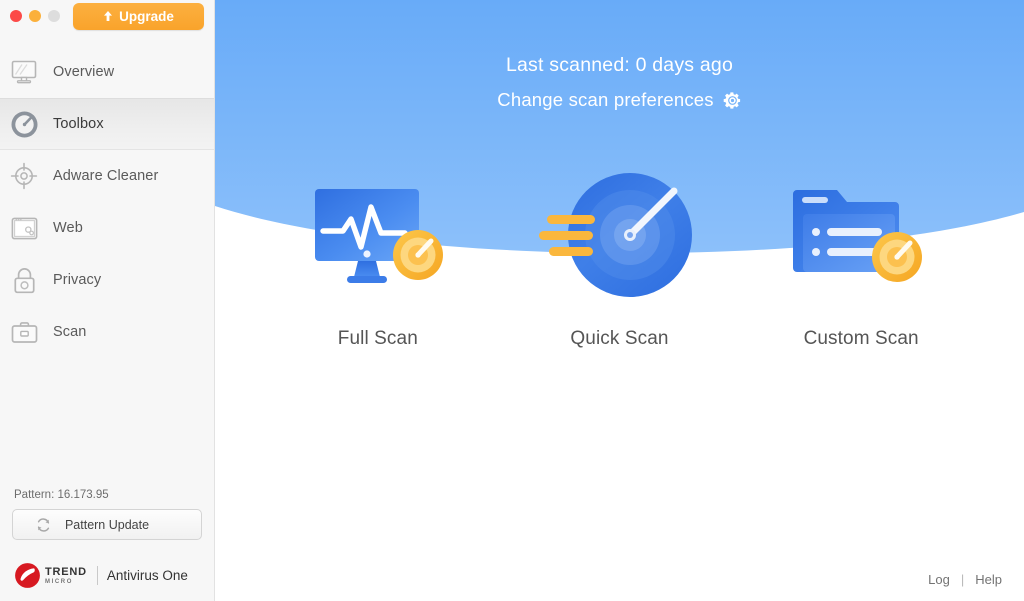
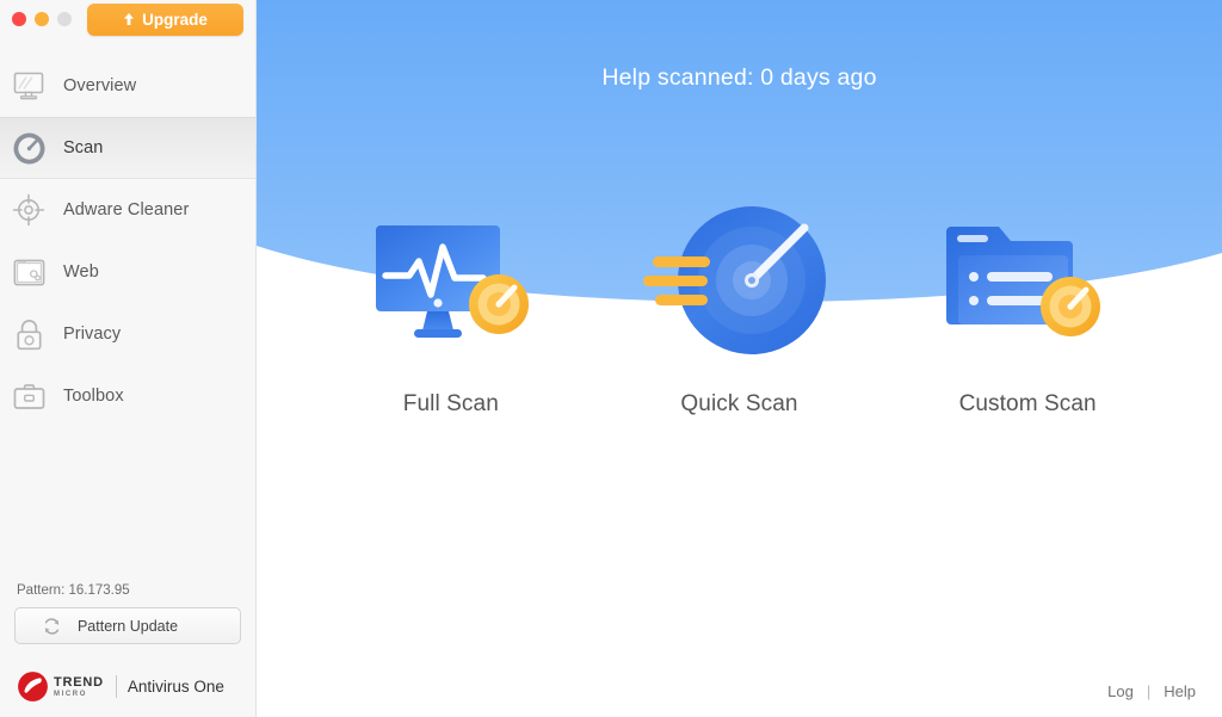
  Upgrade
  Overview
- Toolbox
+ Scan
  Adware Cleaner
  Web
  Privacy
- Scan
+ Toolbox
  Pattern: 16.173.95
  Pattern Update
  TREND
  Antivirus One
- Last scanned: 0 days ago
+ Help scanned: 0 days ago
- Change scan preferences
  Full Scan
  Quick Scan
  Custom Scan
  Log
  |
  Help
